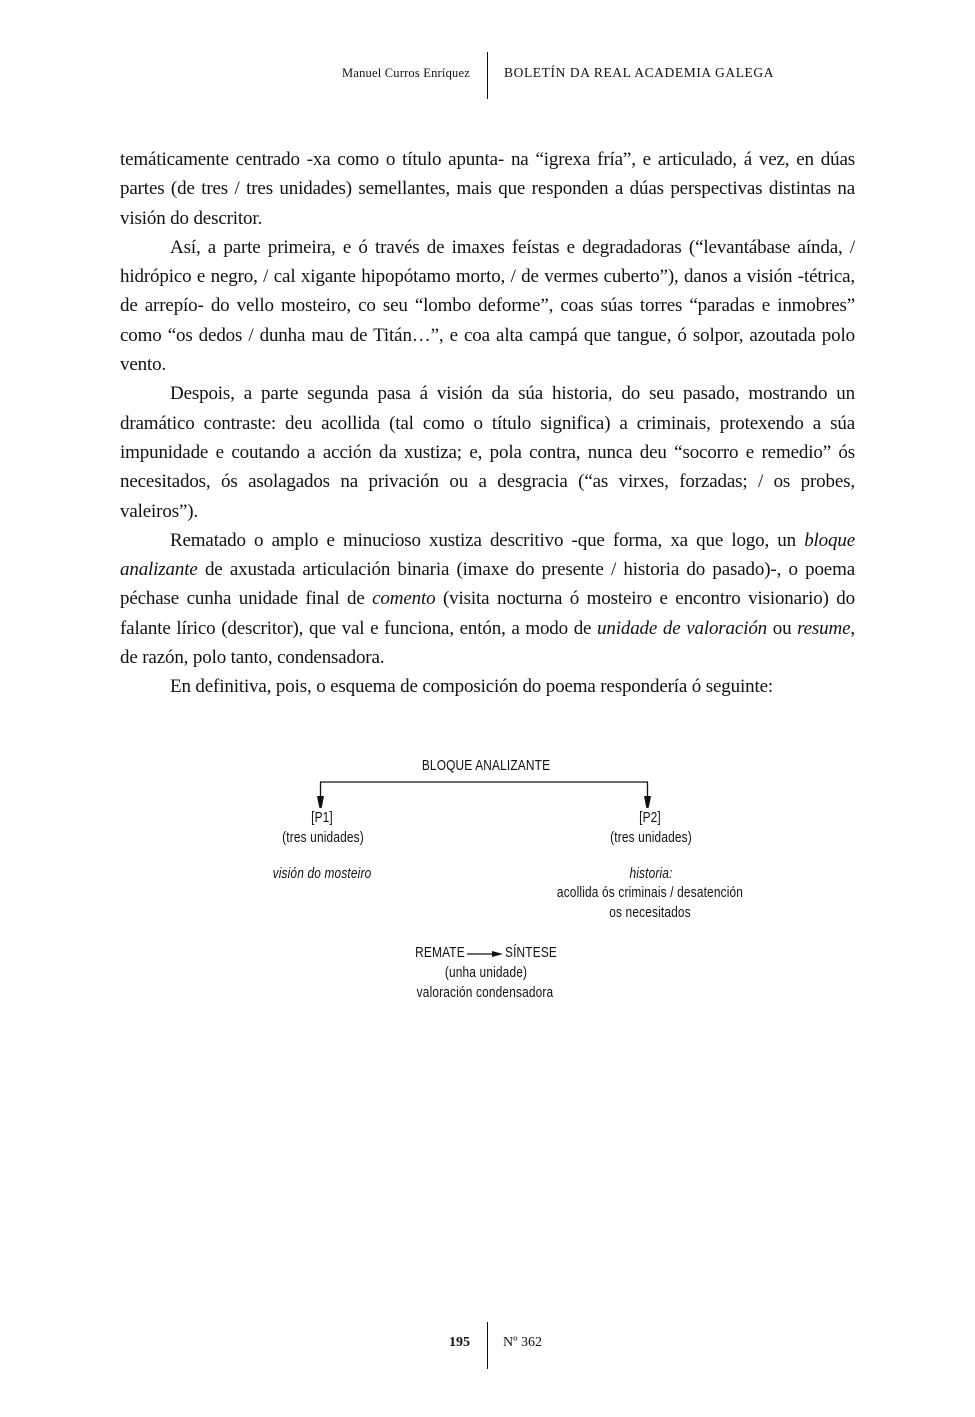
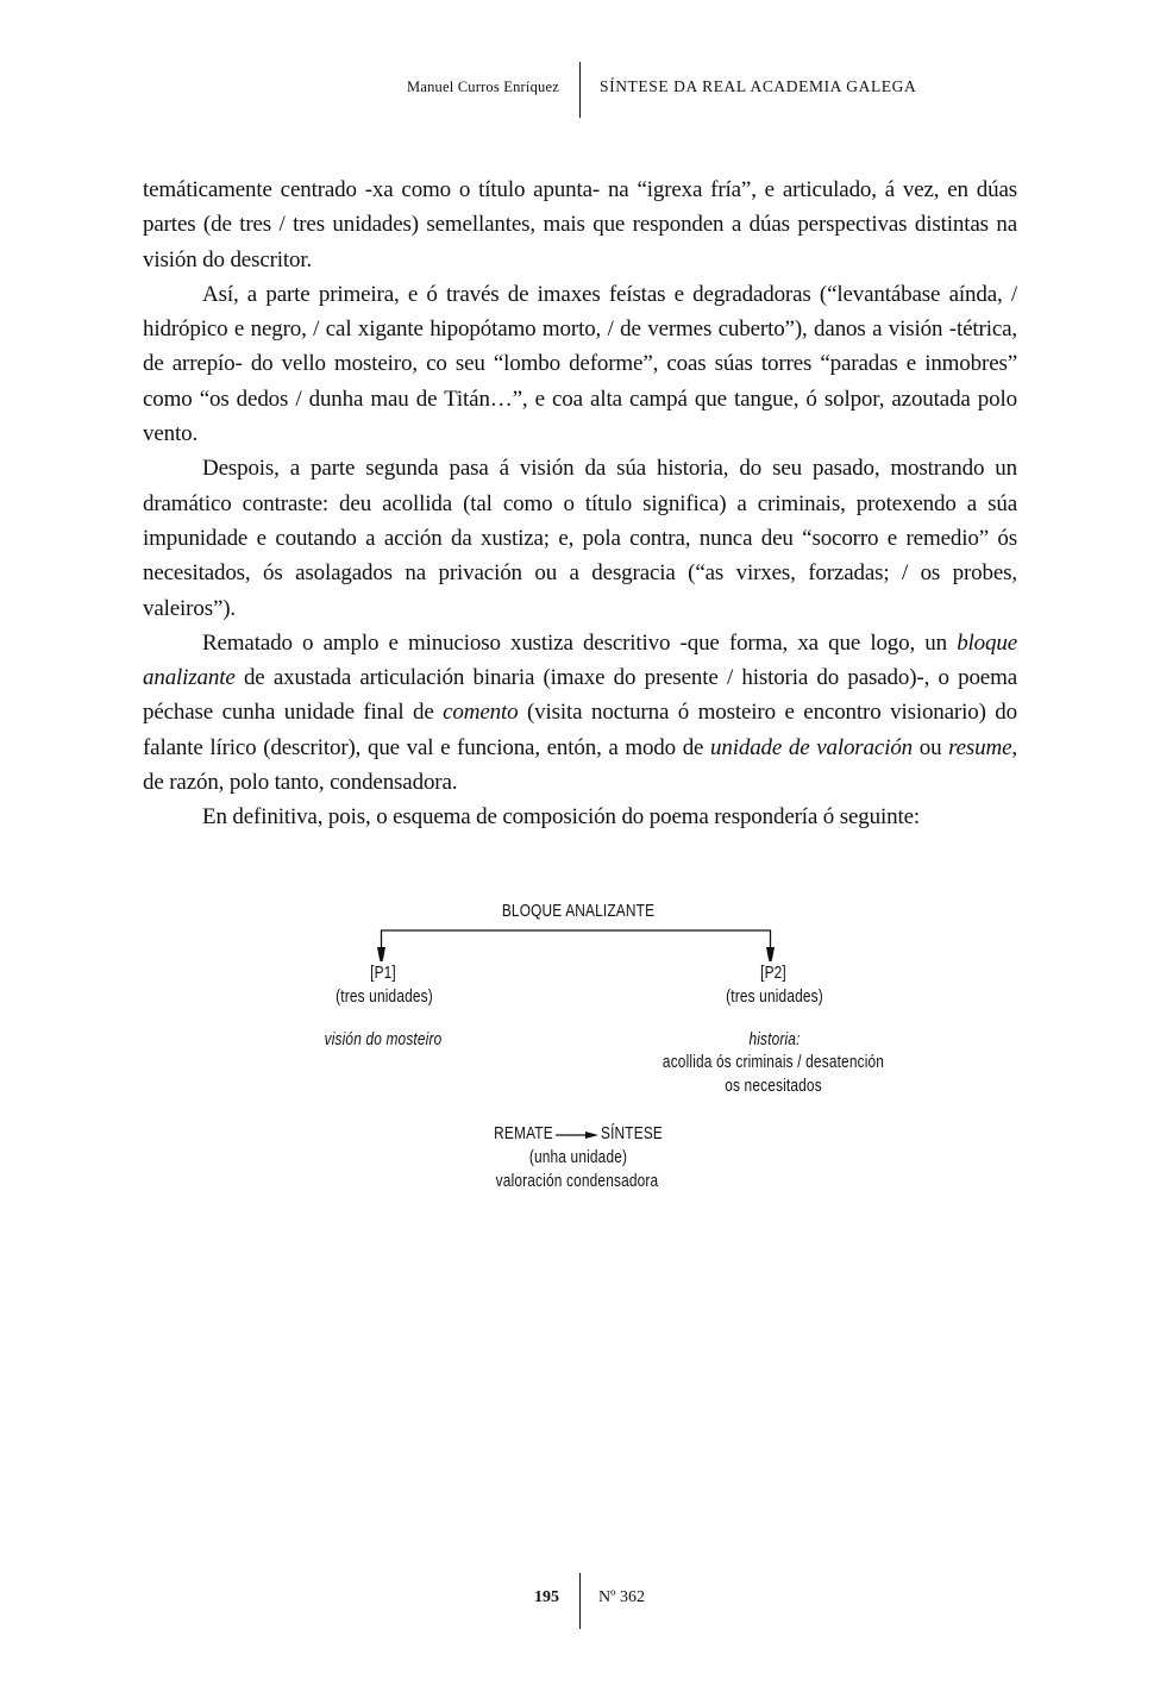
  Manuel Curros Enríquez
- BOLETÍN DA REAL ACADEMIA GALEGA
+ SÍNTESE DA REAL ACADEMIA GALEGA
  temáticamente centrado -xa como o título apunta- na “igrexa fría”, e articulado, á vez, en dúas partes (de tres / tres unidades) semellantes, mais que responden a dúas perspectivas distintas na visión do descritor.
  Así, a parte primeira, e ó través de imaxes feístas e degradadoras (“levantábase aínda, / hidrópico e negro, / cal xigante hipopótamo morto, / de vermes cuberto”), danos a visión -tétrica, de arrepío- do vello mosteiro, co seu “lombo deforme”, coas súas torres “paradas e inmobres” como “os dedos / dunha mau de Titán…”, e coa alta campá que tangue, ó solpor, azoutada polo vento.
  Despois, a parte segunda pasa á visión da súa historia, do seu pasado, mostrando un dramático contraste: deu acollida (tal como o título significa) a criminais, protexendo a súa impunidade e coutando a acción da xustiza; e, pola contra, nunca deu “socorro e remedio” ós necesitados, ós asolagados na privación ou a desgracia (“as virxes, forzadas; / os probes, valeiros”).
  Rematado o amplo e minucioso xustiza descritivo -que forma, xa que logo, un bloque analizante de axustada articulación binaria (imaxe do presente / historia do pasado)-, o poema péchase cunha unidade final de comento (visita nocturna ó mosteiro e encontro visionario) do falante lírico (descritor), que val e funciona, entón, a modo de unidade de valoración ou resume, de razón, polo tanto, condensadora.
  En definitiva, pois, o esquema de composición do poema respondería ó seguinte:
  BLOQUE ANALIZANTE
  [P1]
  (tres unidades)
  visión do mosteiro
  [P2]
  (tres unidades)
  historia:
  acollida ós criminais / desatención
  os necesitados
  REMATE
  SÍNTESE
  (unha unidade)
  valoración condensadora
  195
  Nº 362
